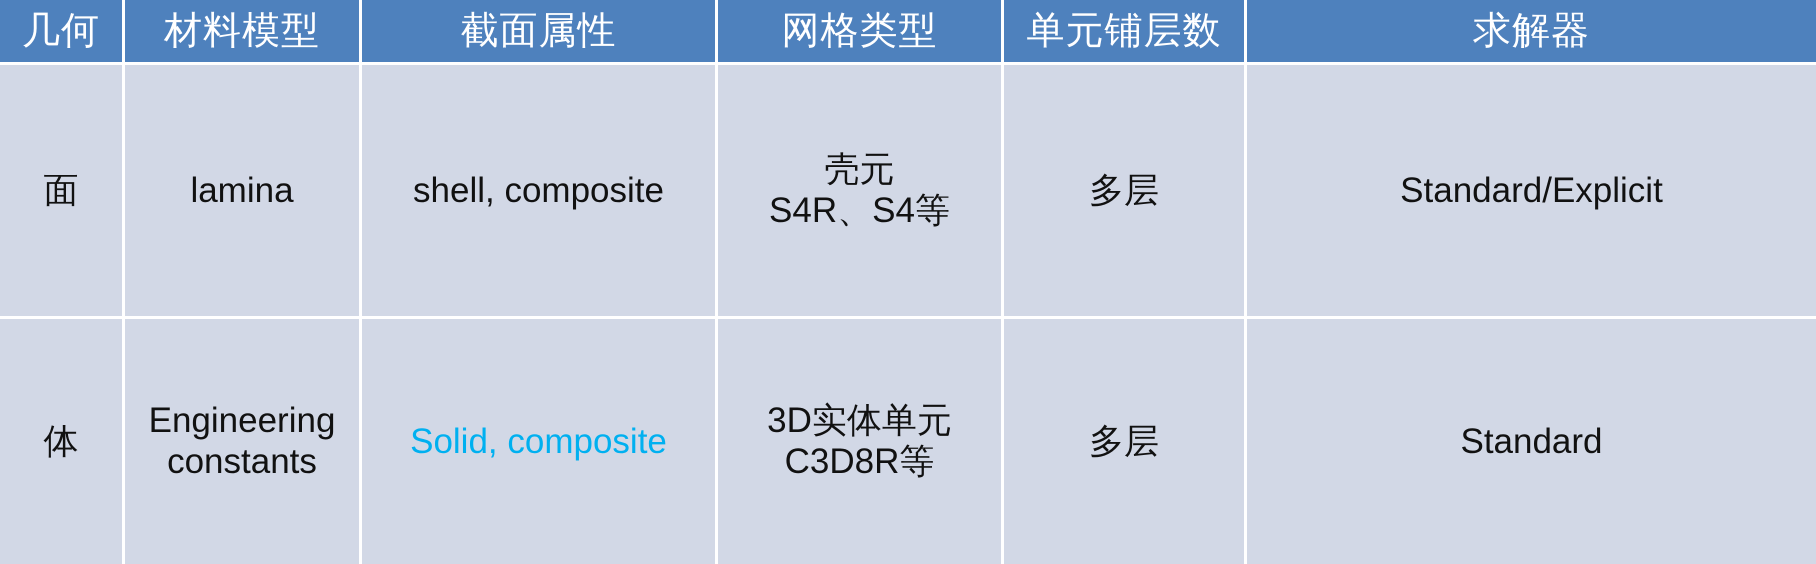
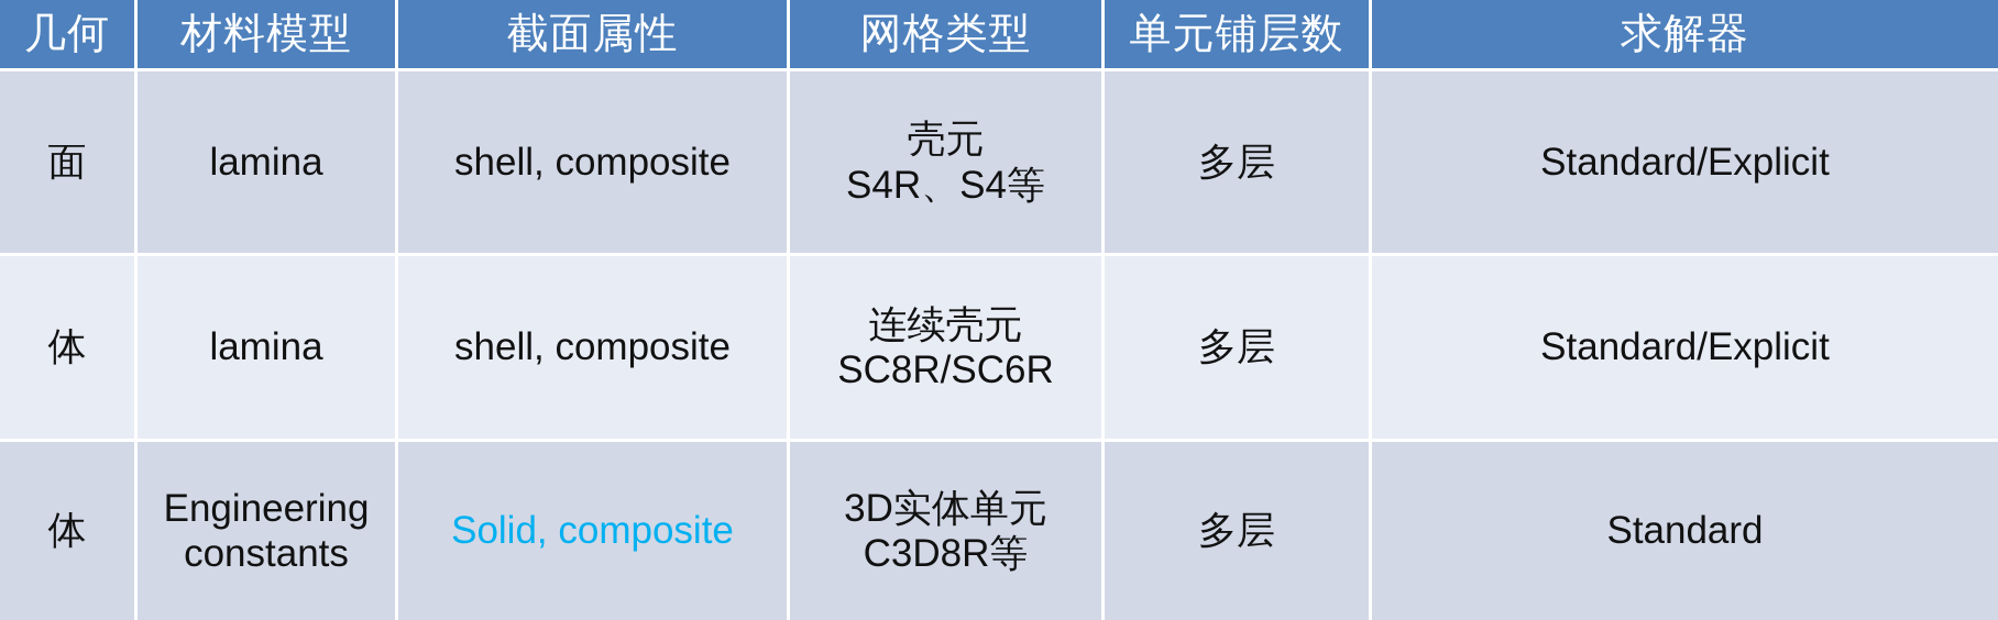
  几何	材料模型	截面属性	网格类型	单元铺层数	求解器
  面	lamina	shell, composite	壳元 S4R、S4等	多层	Standard/Explicit
+ 体	lamina	shell, composite	连续壳元 SC8R/SC6R	多层	Standard/Explicit
  体	Engineering constants	Solid, composite	3D实体单元 C3D8R等	多层	Standard
